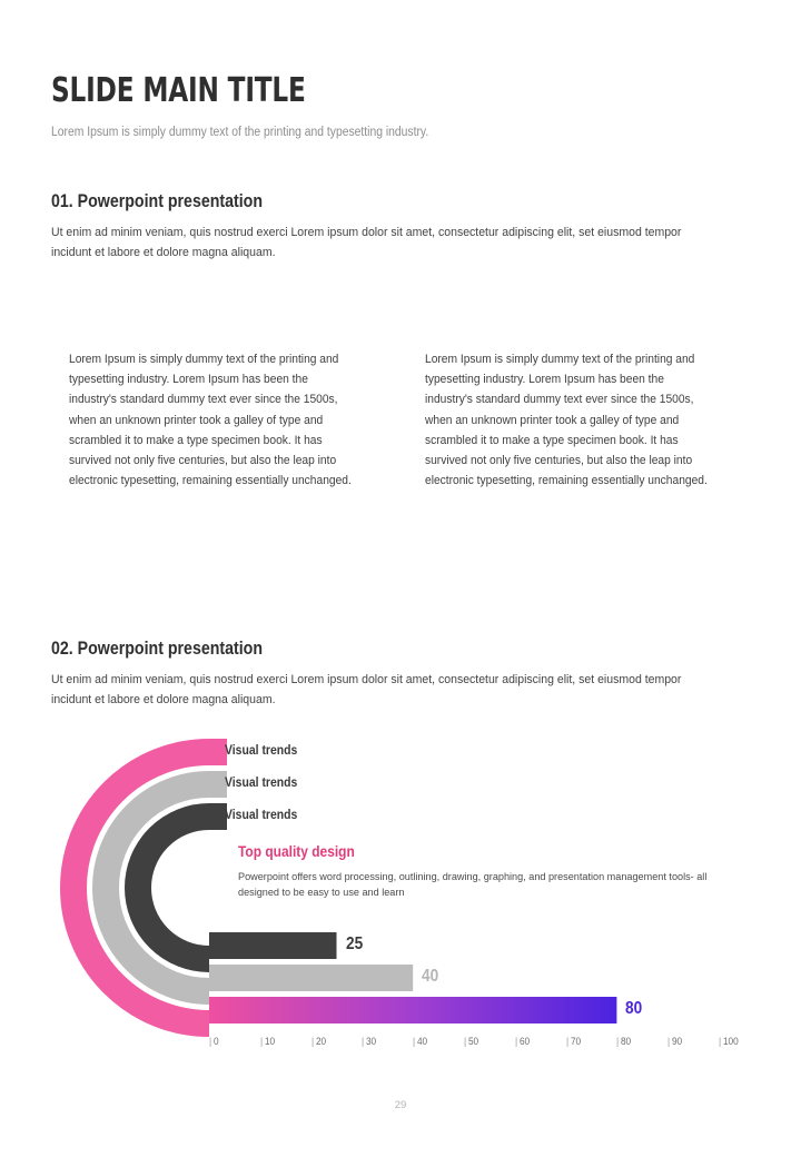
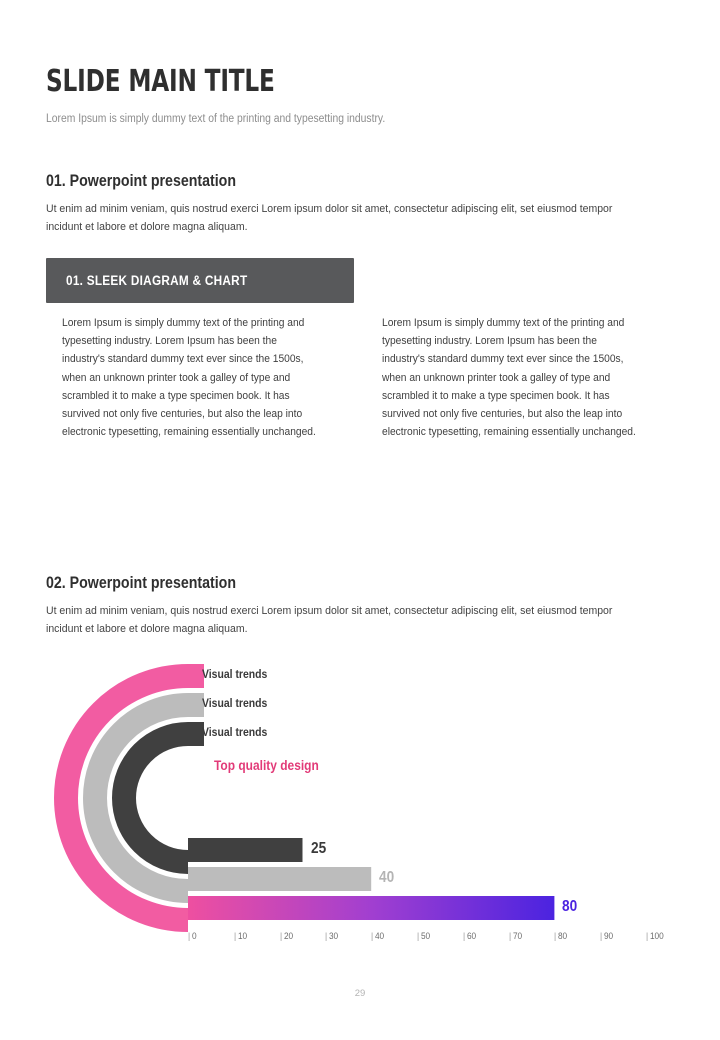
  SLIDE MAIN TITLE
  Lorem Ipsum is simply dummy text of the printing and typesetting industry.
  01. Powerpoint presentation
  Ut enim ad minim veniam, quis nostrud exerci Lorem ipsum dolor sit amet, consectetur adipiscing elit, set eiusmod tempor incidunt et labore et dolore magna aliquam.
+ 01. SLEEK DIAGRAM & CHART
  Lorem Ipsum is simply dummy text of the printing and typesetting industry. Lorem Ipsum has been the industry's standard dummy text ever since the 1500s, when an unknown printer took a galley of type and scrambled it to make a type specimen book. It has survived not only five centuries, but also the leap into electronic typesetting, remaining essentially unchanged.
  Lorem Ipsum is simply dummy text of the printing and typesetting industry. Lorem Ipsum has been the industry's standard dummy text ever since the 1500s, when an unknown printer took a galley of type and scrambled it to make a type specimen book. It has survived not only five centuries, but also the leap into electronic typesetting, remaining essentially unchanged.
  02. Powerpoint presentation
  Ut enim ad minim veniam, quis nostrud exerci Lorem ipsum dolor sit amet, consectetur adipiscing elit, set eiusmod tempor incidunt et labore et dolore magna aliquam.
  Visual trends
  Visual trends
  Visual trends
  Top quality design
- Powerpoint offers word processing, outlining, drawing, graphing, and presentation management tools- all designed to be easy to use and learn
  25
  40
  80
  | 0
  | 10
  | 20
  | 30
  | 40
  | 50
  | 60
  | 70
  | 80
  | 90
  | 100
  29
